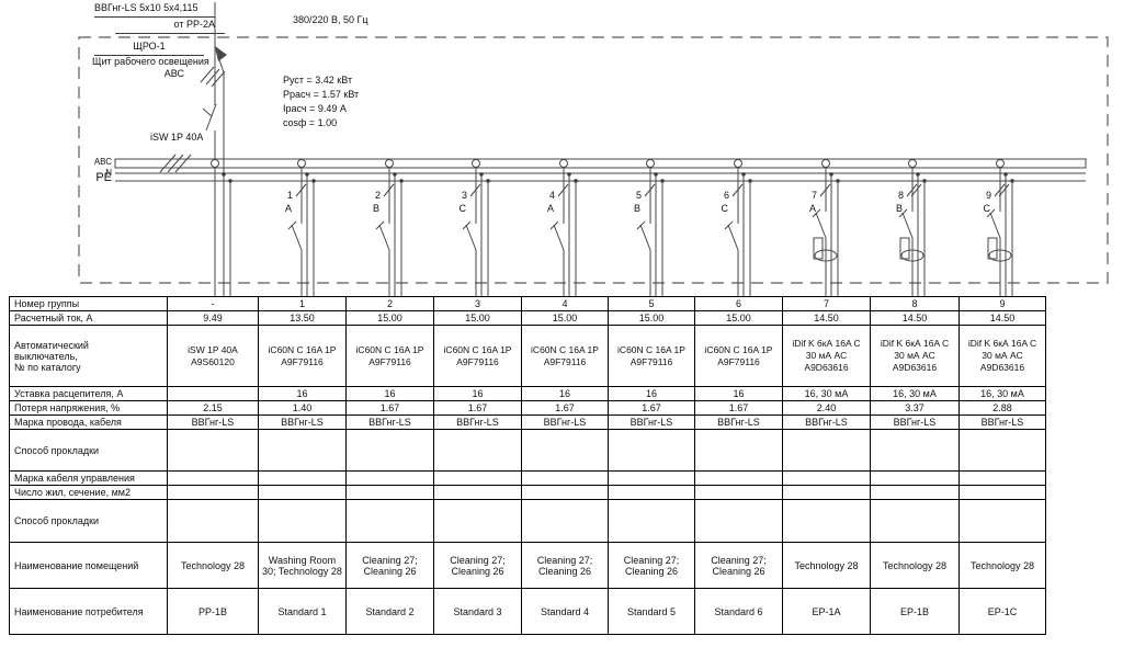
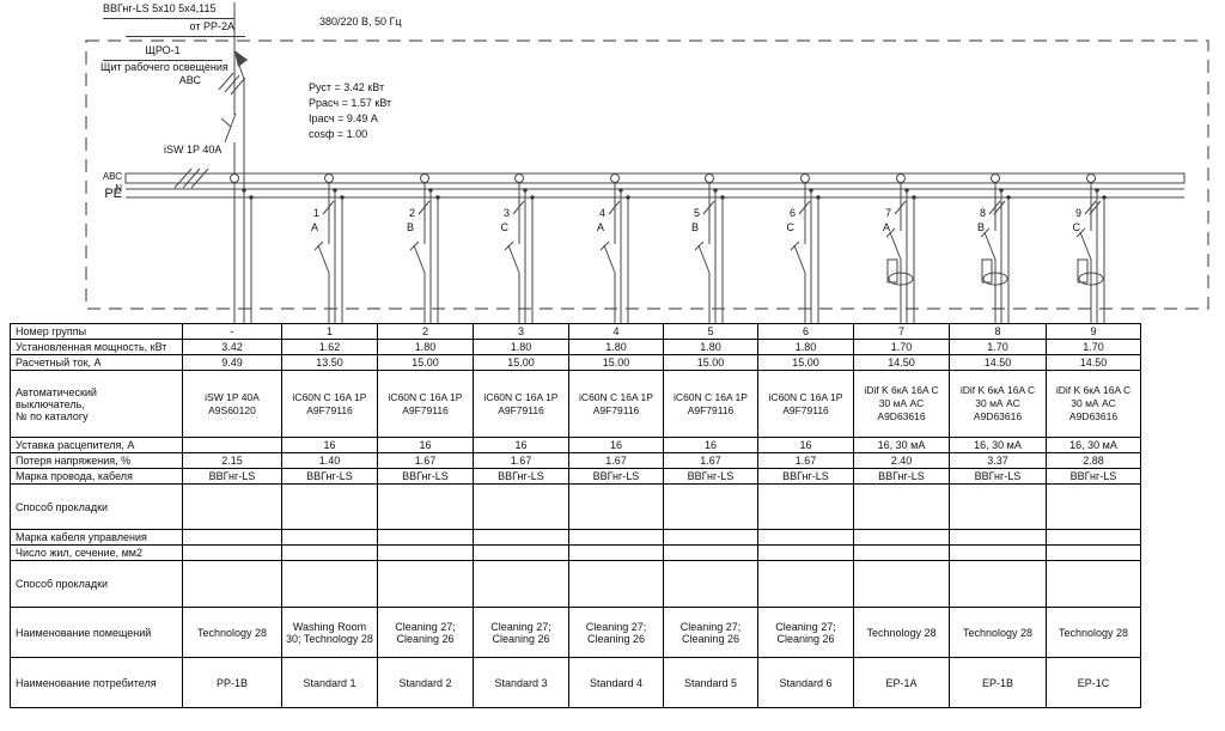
  1
  А
  2
  В
  3
  С
  4
  А
  5
  В
  6
  С
  7
  А
  8
  В
  9
  С
  ВВГнг-LS 5х10 5х4,115
  от РР-2А
  380/220 В, 50 Гц
  ЩРО-1
  Щит рабочего освещения
  АВС
  Руст = 3.42 кВт
  Ррасч = 1.57 кВт
  Iрасч = 9.49 А
  cosф = 1.00
  iSW 1P 40A
  АВС
  N
  PE
  Номер группы	-	1	2	3	4	5	6	7	8	9
+ Установленная мощность, кВт	3.42	1.62	1.80	1.80	1.80	1.80	1.80	1.70	1.70	1.70
  Расчетный ток, А	9.49	13.50	15.00	15.00	15.00	15.00	15.00	14.50	14.50	14.50
  Автоматический выключатель, № по каталогу	iSW 1P 40A A9S60120	iC60N C 16A 1P A9F79116	iC60N C 16A 1P A9F79116	iC60N C 16A 1P A9F79116	iC60N C 16A 1P A9F79116	iC60N C 16A 1P A9F79116	iC60N C 16A 1P A9F79116	iDif K 6кА 16A C 30 мА AC A9D63616	iDif K 6кА 16A C 30 мА AC A9D63616	iDif K 6кА 16A C 30 мА AC A9D63616
  Уставка расцепителя, А		16	16	16	16	16	16	16, 30 мА	16, 30 мА	16, 30 мА
  Потеря напряжения, %	2.15	1.40	1.67	1.67	1.67	1.67	1.67	2.40	3.37	2.88
  Марка провода, кабеля	ВВГнг-LS	ВВГнг-LS	ВВГнг-LS	ВВГнг-LS	ВВГнг-LS	ВВГнг-LS	ВВГнг-LS	ВВГнг-LS	ВВГнг-LS	ВВГнг-LS
  Способ прокладки
  Марка кабеля управления
  Число жил, сечение, мм2
  Способ прокладки
  Наименование помещений	Technology 28	Washing Room 30; Technology 28	Cleaning 27; Cleaning 26	Cleaning 27; Cleaning 26	Cleaning 27; Cleaning 26	Cleaning 27; Cleaning 26	Cleaning 27; Cleaning 26	Technology 28	Technology 28	Technology 28
  Наименование потребителя	PP-1B	Standard 1	Standard 2	Standard 3	Standard 4	Standard 5	Standard 6	EP-1A	EP-1B	EP-1C
